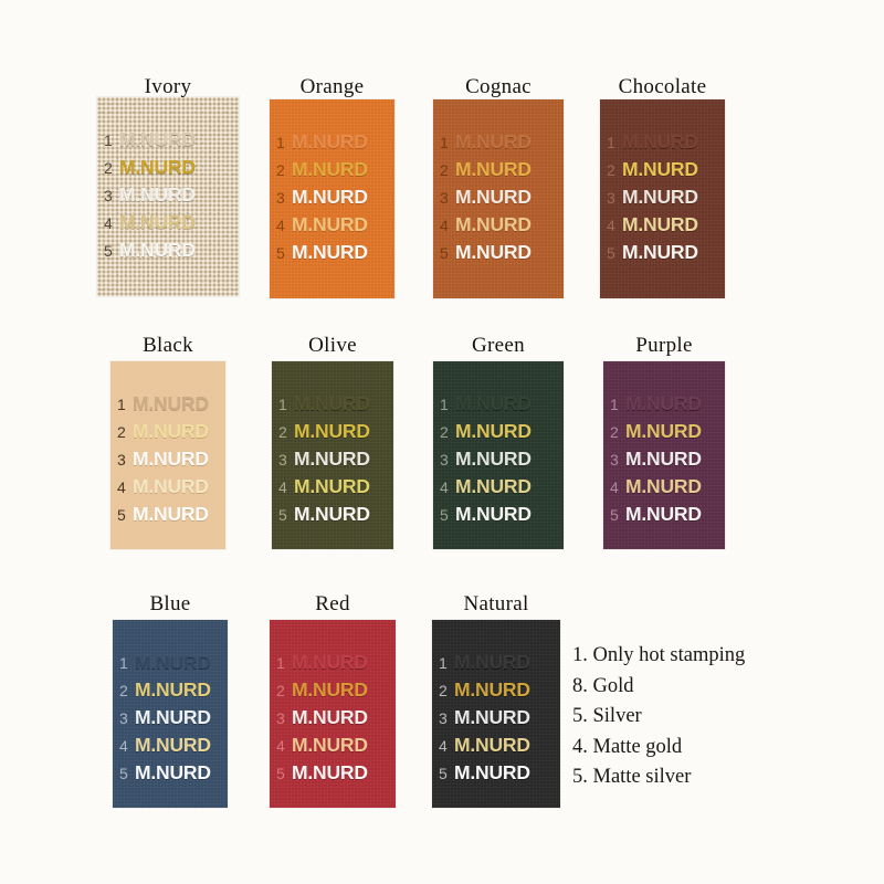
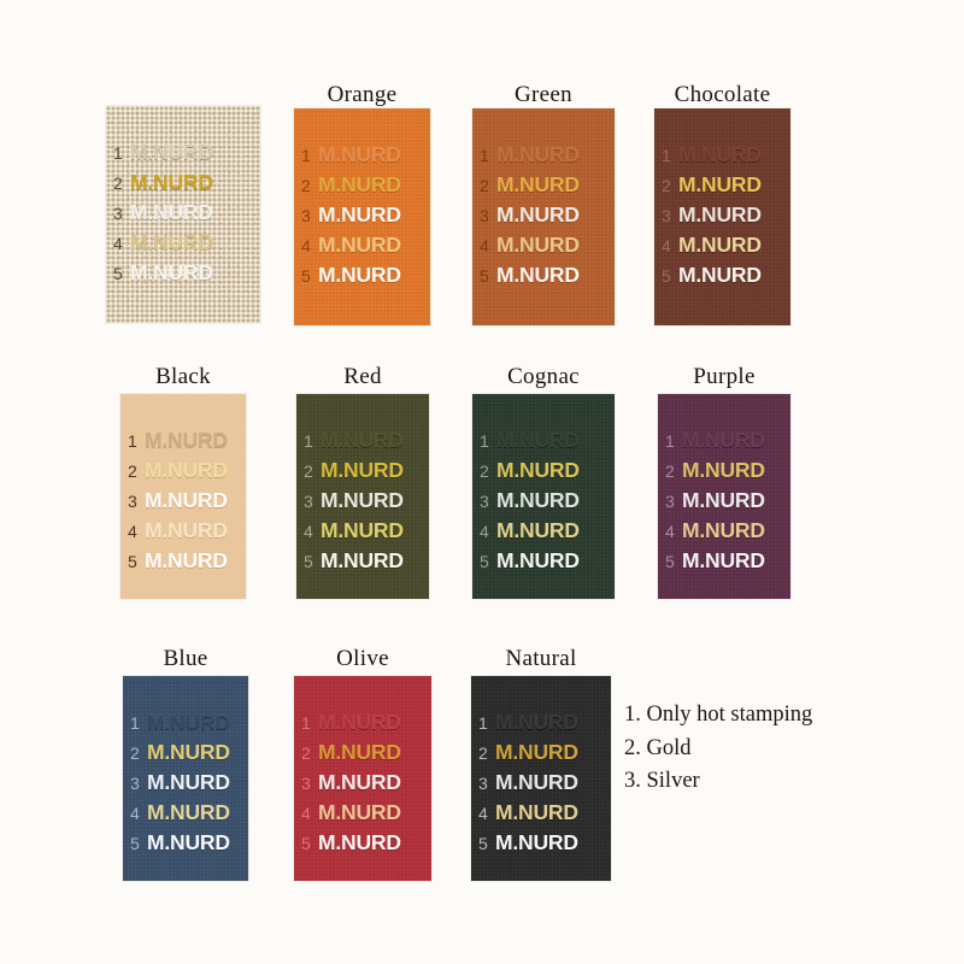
- Ivory
  1
  M.NURD
  2
  M.NURD
  3
  M.NURD
  4
  M.NURD
  5
  M.NURD
  Orange
  1
  M.NURD
  2
  M.NURD
  3
  M.NURD
  4
  M.NURD
  5
  M.NURD
- Cognac
+ Green
  1
  M.NURD
  2
  M.NURD
  3
  M.NURD
  4
  M.NURD
  5
  M.NURD
  Chocolate
  1
  M.NURD
  2
  M.NURD
  3
  M.NURD
  4
  M.NURD
  5
  M.NURD
  Black
  1
  M.NURD
  2
  M.NURD
  3
  M.NURD
  4
  M.NURD
  5
  M.NURD
- Olive
+ Red
  1
  M.NURD
  2
  M.NURD
  3
  M.NURD
  4
  M.NURD
  5
  M.NURD
- Green
+ Cognac
  1
  M.NURD
  2
  M.NURD
  3
  M.NURD
  4
  M.NURD
  5
  M.NURD
  Purple
  1
  M.NURD
  2
  M.NURD
  3
  M.NURD
  4
  M.NURD
  5
  M.NURD
  Blue
  1
  M.NURD
  2
  M.NURD
  3
  M.NURD
  4
  M.NURD
  5
  M.NURD
- Red
+ Olive
  1
  M.NURD
  2
  M.NURD
  3
  M.NURD
  4
  M.NURD
  5
  M.NURD
  Natural
  1
  M.NURD
  2
  M.NURD
  3
  M.NURD
  4
  M.NURD
  5
  M.NURD
  1. Only hot stamping
- 8. Gold
+ 2. Gold
- 5. Silver
+ 3. Silver
- 4. Matte gold
- 5. Matte silver
